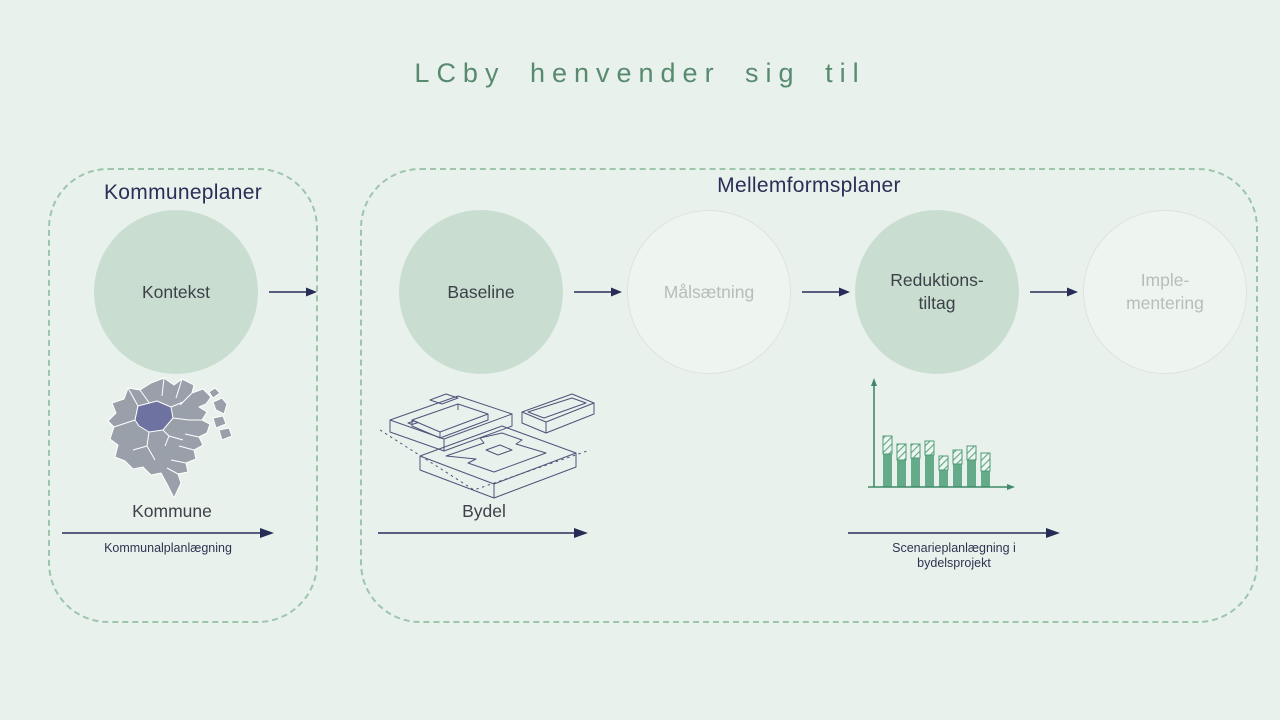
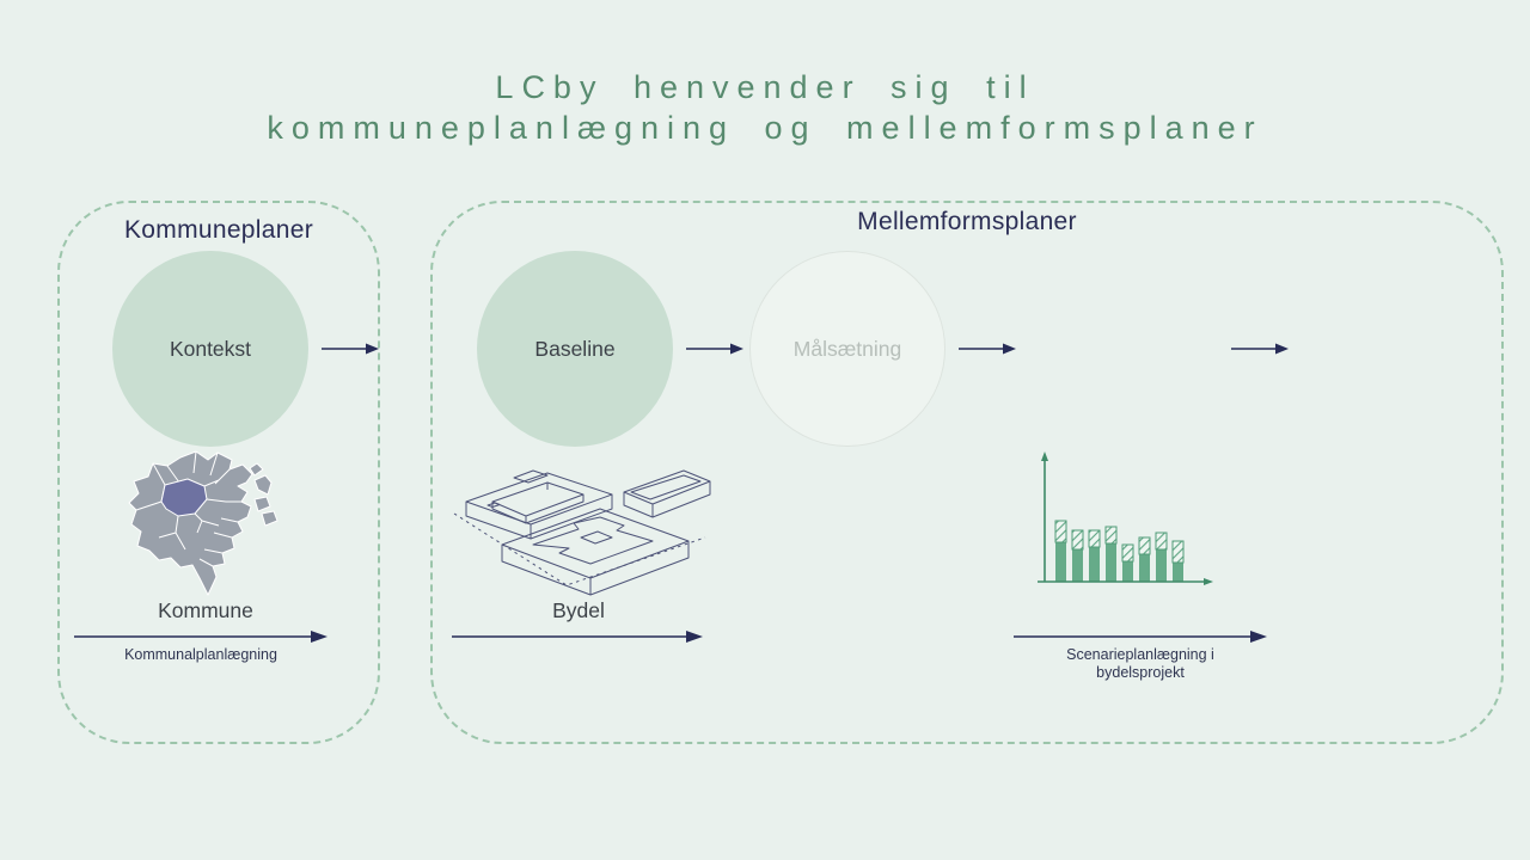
  LCby henvender sig til
+ kommuneplanlægning og mellemformsplaner
  Kommuneplaner
  Mellemformsplaner
  Kontekst
  Baseline
  Målsætning
- Reduktions-
- tiltag
- Imple-
- mentering
  Kommune
  Bydel
  Kommunalplanlægning
  Scenarieplanlægning i
  bydelsprojekt
